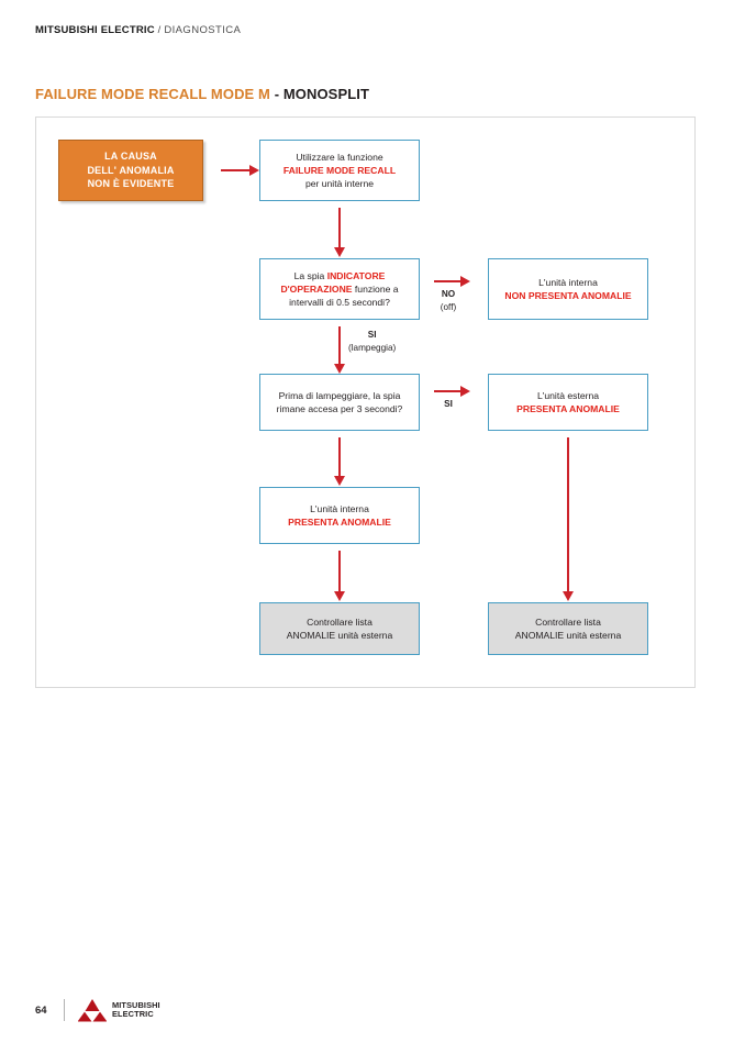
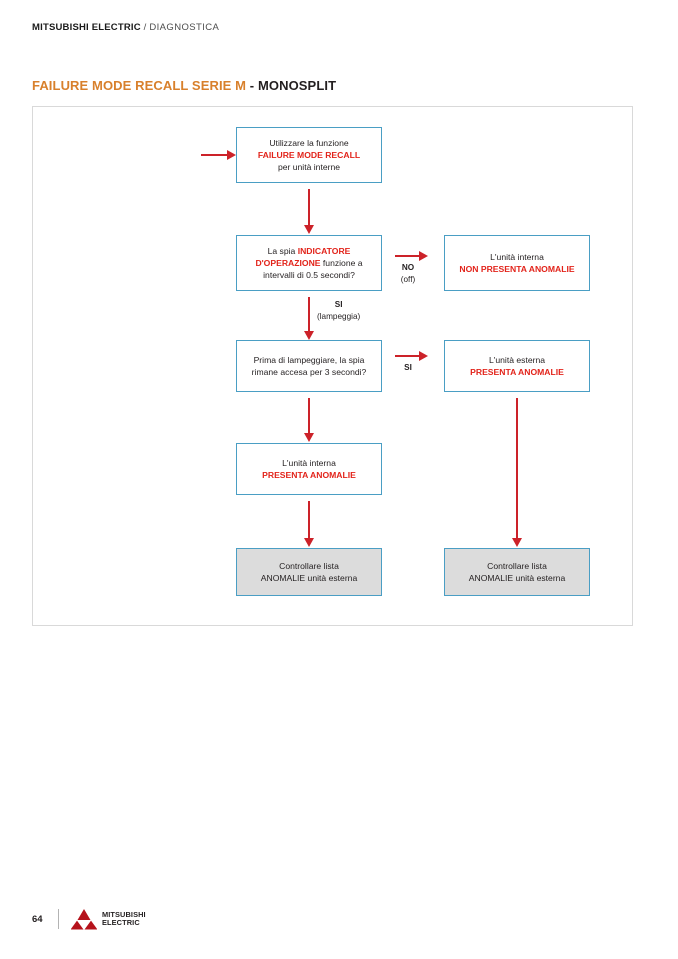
  MITSUBISHI ELECTRIC / DIAGNOSTICA
- FAILURE MODE RECALL MODE M - MONOSPLIT
+ FAILURE MODE RECALL SERIE M - MONOSPLIT
- LA CAUSA
- DELL' ANOMALIA
- NON È EVIDENTE
  Utilizzare la funzione
  FAILURE MODE RECALL
  per unità interne
  La spia INDICATORE D'OPERAZIONE funzione a intervalli di 0.5 secondi?
  NO
  (off)
  L'unità interna
  NON PRESENTA ANOMALIE
  SI
  (lampeggia)
  Prima di lampeggiare, la spia
  rimane accesa per 3 secondi?
  SI
  L'unità esterna
  PRESENTA ANOMALIE
  L'unità interna
  PRESENTA ANOMALIE
  Controllare lista
  ANOMALIE unità esterna
  Controllare lista
  ANOMALIE unità esterna
  64
  MITSUBISHI
  ELECTRIC
